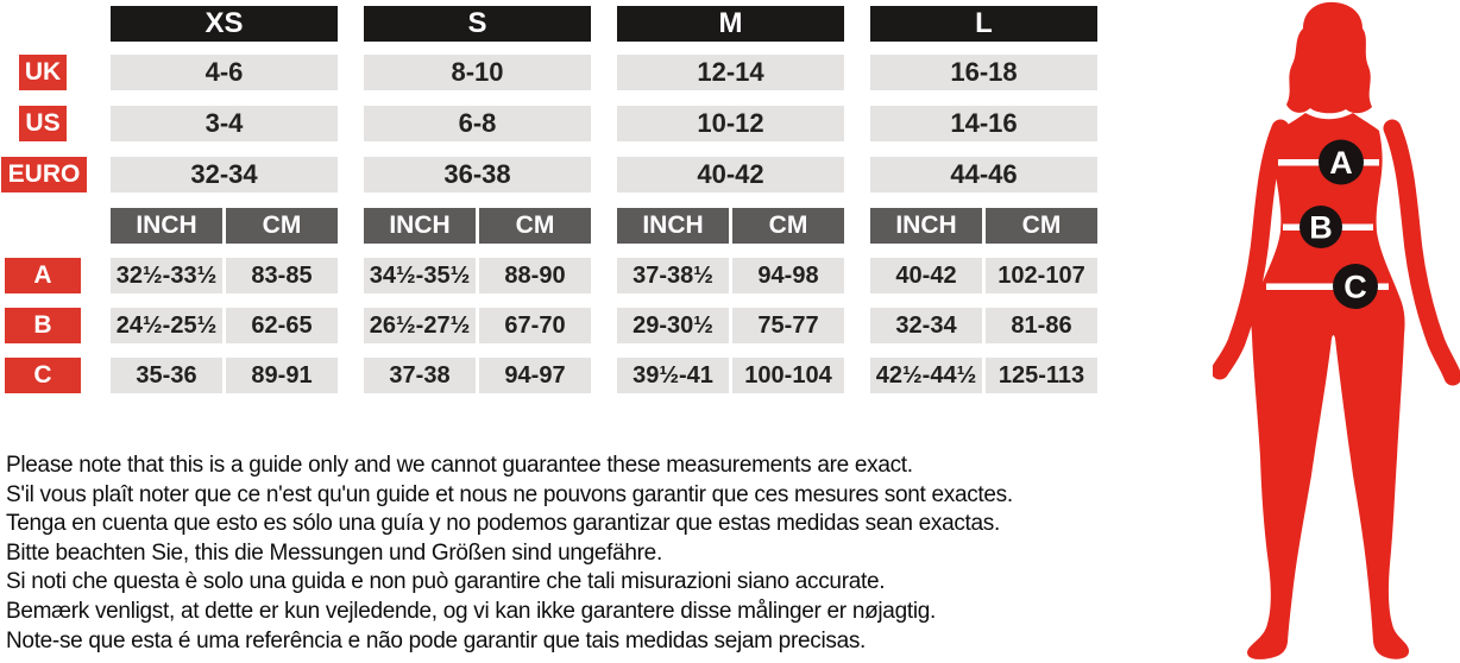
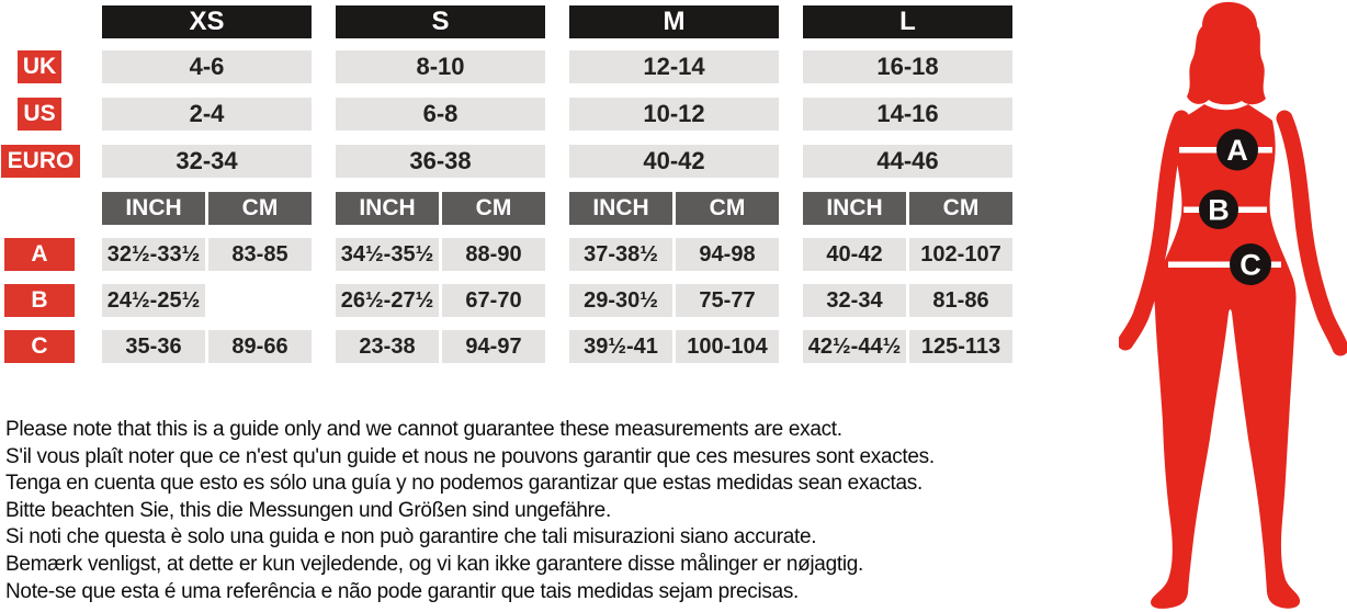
  UK
  US
  EURO
  A
  B
  C
  XS
  4-6
- 3-4
+ 2-4
  32-34
  INCH
  CM
  32½-33½
  83-85
  24½-25½
- 62-65
  35-36
- 89-91
+ 89-66
  S
  8-10
  6-8
  36-38
  INCH
  CM
  34½-35½
  88-90
  26½-27½
  67-70
- 37-38
+ 23-38
  94-97
  M
  12-14
  10-12
  40-42
  INCH
  CM
  37-38½
  94-98
  29-30½
  75-77
  39½-41
  100-104
  L
  16-18
  14-16
  44-46
  INCH
  CM
  40-42
  102-107
  32-34
  81-86
  42½-44½
  125-113
  A
  B
  C
  Please note that this is a guide only and we cannot guarantee these measurements are exact.
  S'il vous plaît noter que ce n'est qu'un guide et nous ne pouvons garantir que ces mesures sont exactes.
  Tenga en cuenta que esto es sólo una guía y no podemos garantizar que estas medidas sean exactas.
  Bitte beachten Sie, this die Messungen und Größen sind ungefähre.
  Si noti che questa è solo una guida e non può garantire che tali misurazioni siano accurate.
  Bemærk venligst, at dette er kun vejledende, og vi kan ikke garantere disse målinger er nøjagtig.
  Note-se que esta é uma referência e não pode garantir que tais medidas sejam precisas.
